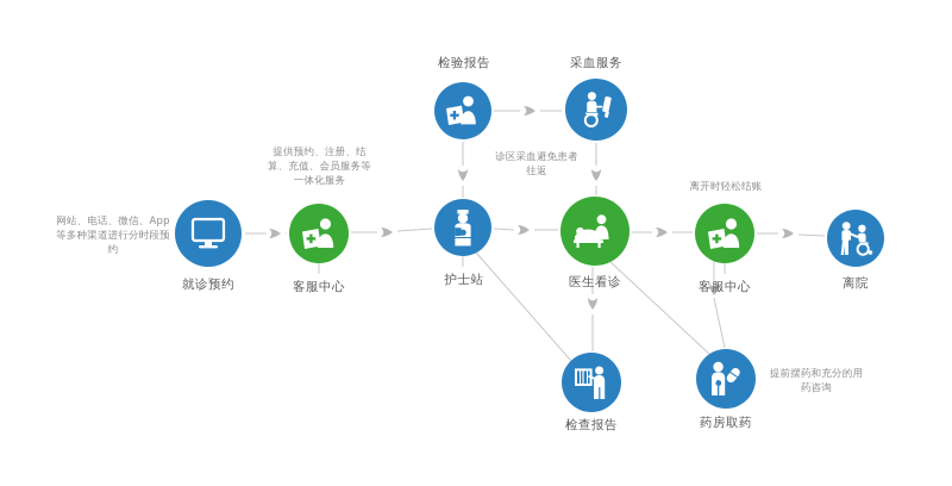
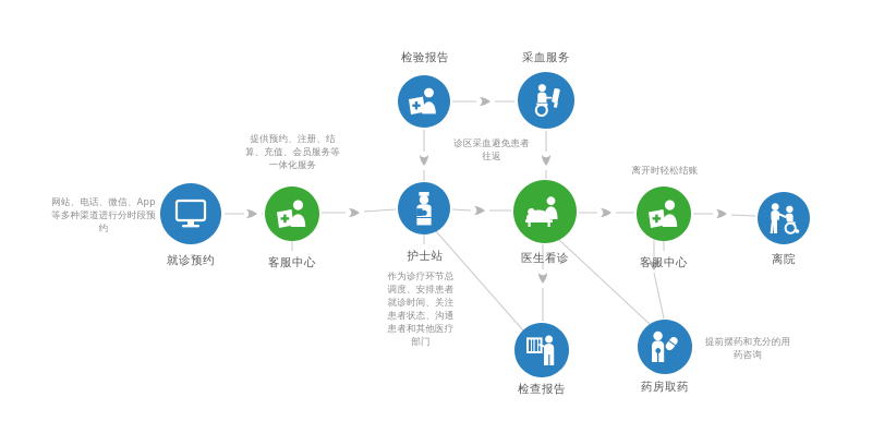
  就诊预约
  客服中心
  护士站
  医生看诊
  客服中心
  离院
  检验报告
  采血服务
  检查报告
  药房取药
  网站、电话、微信、App等多种渠道进行分时段预约
  提供预约、注册、结算、充值、会员服务等一体化服务
  诊区采血避免患者往返
+ 作为诊疗环节总调度、安排患者就诊时间、关注患者状态、沟通患者和其他医疗部门
  离开时轻松结账
  提前摆药和充分的用药咨询
